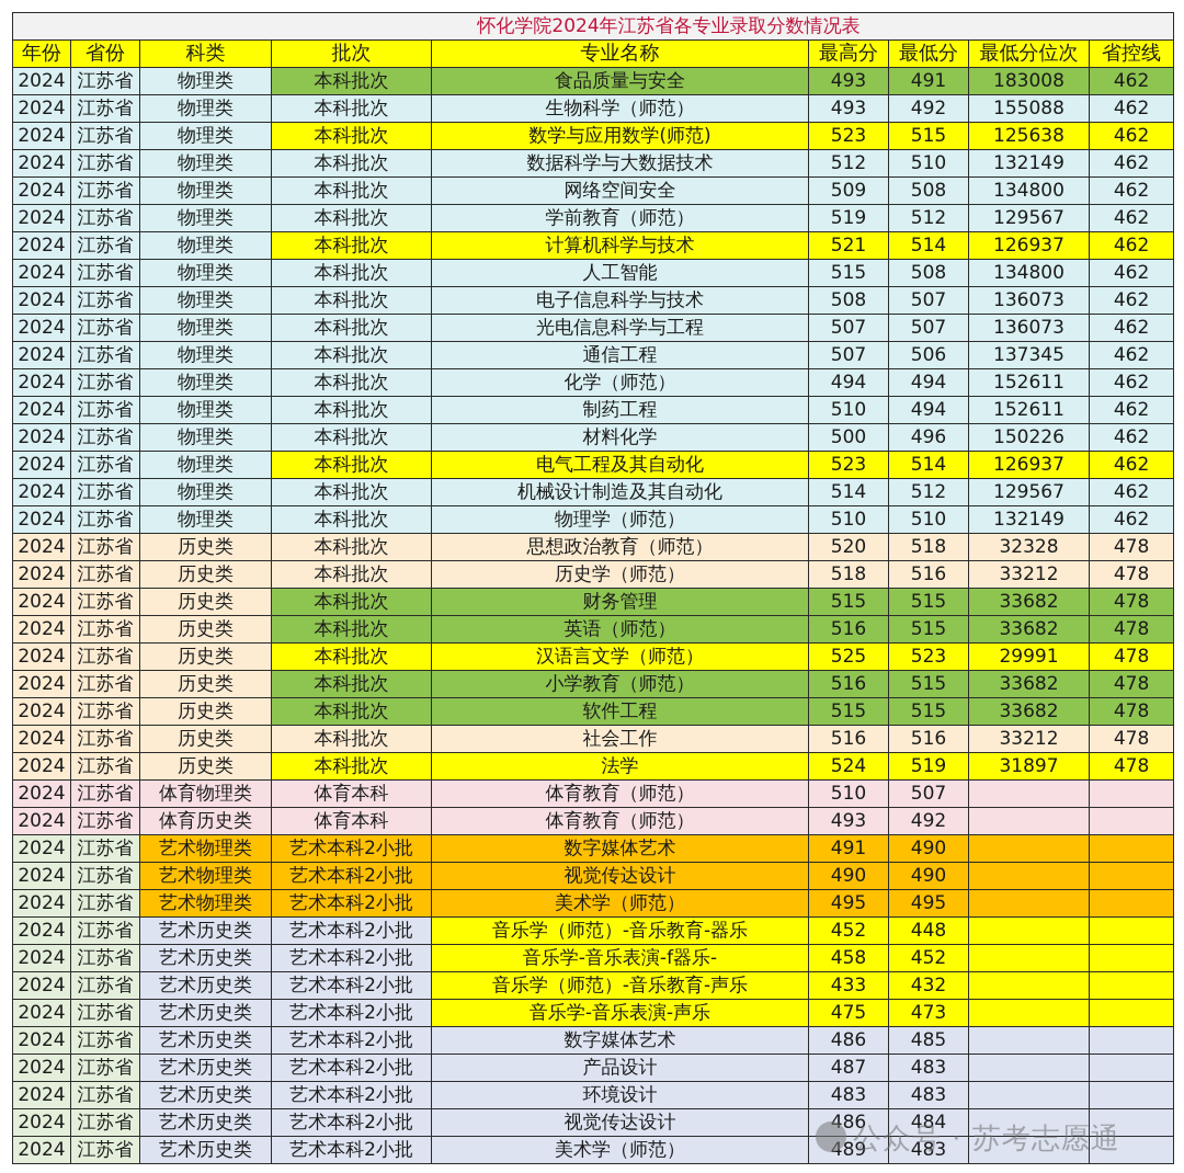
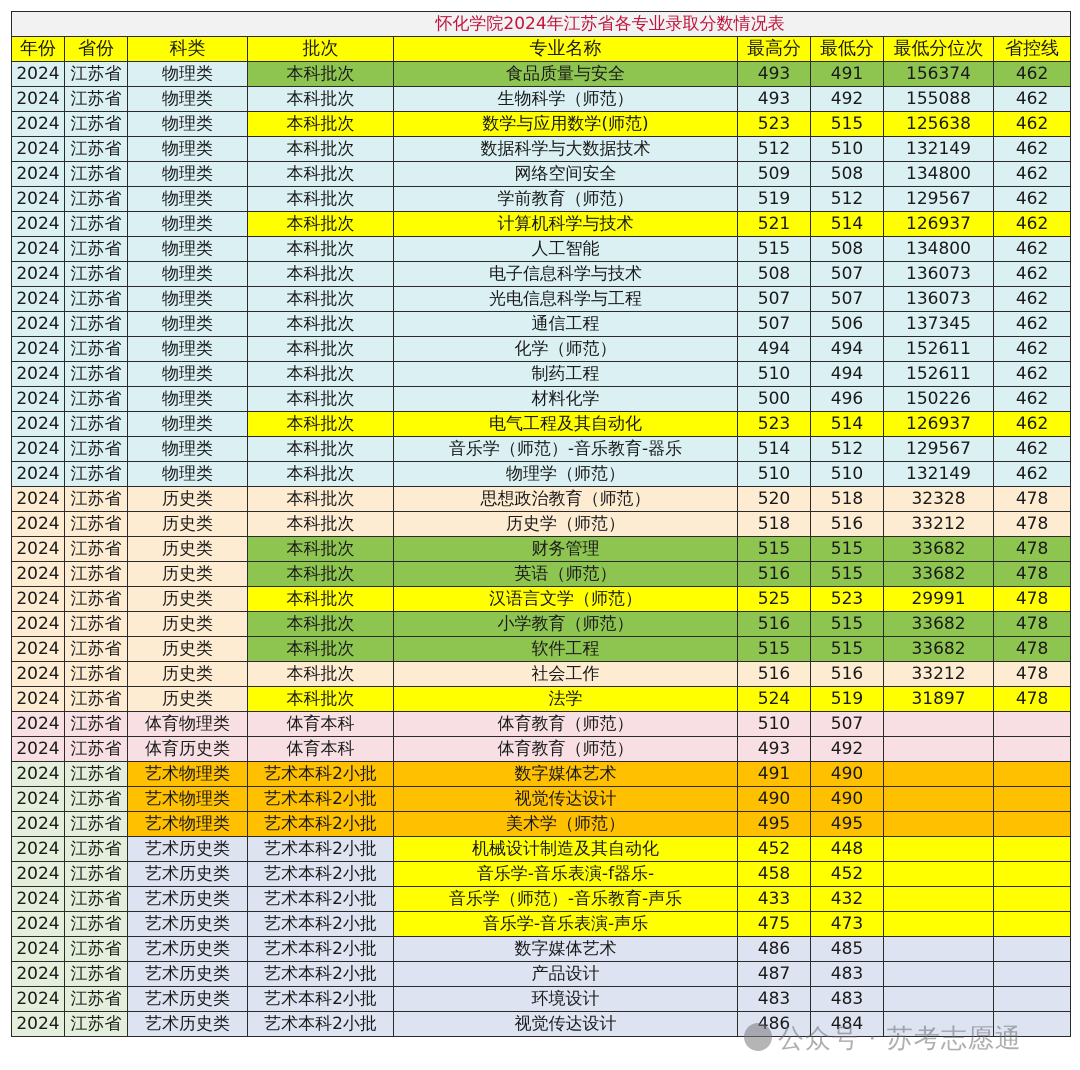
  怀化学院2024年江苏省各专业录取分数情况表
  年份	省份	科类	批次	专业名称	最高分	最低分	最低分位次	省控线
- 2024	江苏省	物理类	本科批次	食品质量与安全	493	491	183008	462
+ 2024	江苏省	物理类	本科批次	食品质量与安全	493	491	156374	462
  2024	江苏省	物理类	本科批次	生物科学（师范）	493	492	155088	462
  2024	江苏省	物理类	本科批次	数学与应用数学(师范)	523	515	125638	462
  2024	江苏省	物理类	本科批次	数据科学与大数据技术	512	510	132149	462
  2024	江苏省	物理类	本科批次	网络空间安全	509	508	134800	462
  2024	江苏省	物理类	本科批次	学前教育（师范）	519	512	129567	462
  2024	江苏省	物理类	本科批次	计算机科学与技术	521	514	126937	462
  2024	江苏省	物理类	本科批次	人工智能	515	508	134800	462
  2024	江苏省	物理类	本科批次	电子信息科学与技术	508	507	136073	462
  2024	江苏省	物理类	本科批次	光电信息科学与工程	507	507	136073	462
  2024	江苏省	物理类	本科批次	通信工程	507	506	137345	462
  2024	江苏省	物理类	本科批次	化学（师范）	494	494	152611	462
  2024	江苏省	物理类	本科批次	制药工程	510	494	152611	462
  2024	江苏省	物理类	本科批次	材料化学	500	496	150226	462
  2024	江苏省	物理类	本科批次	电气工程及其自动化	523	514	126937	462
- 2024	江苏省	物理类	本科批次	机械设计制造及其自动化	514	512	129567	462
+ 2024	江苏省	物理类	本科批次	音乐学（师范）-音乐教育-器乐	514	512	129567	462
  2024	江苏省	物理类	本科批次	物理学（师范）	510	510	132149	462
  2024	江苏省	历史类	本科批次	思想政治教育（师范）	520	518	32328	478
  2024	江苏省	历史类	本科批次	历史学（师范）	518	516	33212	478
  2024	江苏省	历史类	本科批次	财务管理	515	515	33682	478
  2024	江苏省	历史类	本科批次	英语（师范）	516	515	33682	478
  2024	江苏省	历史类	本科批次	汉语言文学（师范）	525	523	29991	478
  2024	江苏省	历史类	本科批次	小学教育（师范）	516	515	33682	478
  2024	江苏省	历史类	本科批次	软件工程	515	515	33682	478
  2024	江苏省	历史类	本科批次	社会工作	516	516	33212	478
  2024	江苏省	历史类	本科批次	法学	524	519	31897	478
  2024	江苏省	体育物理类	体育本科	体育教育（师范）	510	507
  2024	江苏省	体育历史类	体育本科	体育教育（师范）	493	492
  2024	江苏省	艺术物理类	艺术本科2小批	数字媒体艺术	491	490
  2024	江苏省	艺术物理类	艺术本科2小批	视觉传达设计	490	490
  2024	江苏省	艺术物理类	艺术本科2小批	美术学（师范）	495	495
- 2024	江苏省	艺术历史类	艺术本科2小批	音乐学（师范）-音乐教育-器乐	452	448
+ 2024	江苏省	艺术历史类	艺术本科2小批	机械设计制造及其自动化	452	448
  2024	江苏省	艺术历史类	艺术本科2小批	音乐学-音乐表演-f器乐-	458	452
  2024	江苏省	艺术历史类	艺术本科2小批	音乐学（师范）-音乐教育-声乐	433	432
  2024	江苏省	艺术历史类	艺术本科2小批	音乐学-音乐表演-声乐	475	473
  2024	江苏省	艺术历史类	艺术本科2小批	数字媒体艺术	486	485
  2024	江苏省	艺术历史类	艺术本科2小批	产品设计	487	483
  2024	江苏省	艺术历史类	艺术本科2小批	环境设计	483	483
  2024	江苏省	艺术历史类	艺术本科2小批	视觉传达设计	486	484
- 2024	江苏省	艺术历史类	艺术本科2小批	美术学（师范）	489	483
  公众号 · 苏考志愿通
